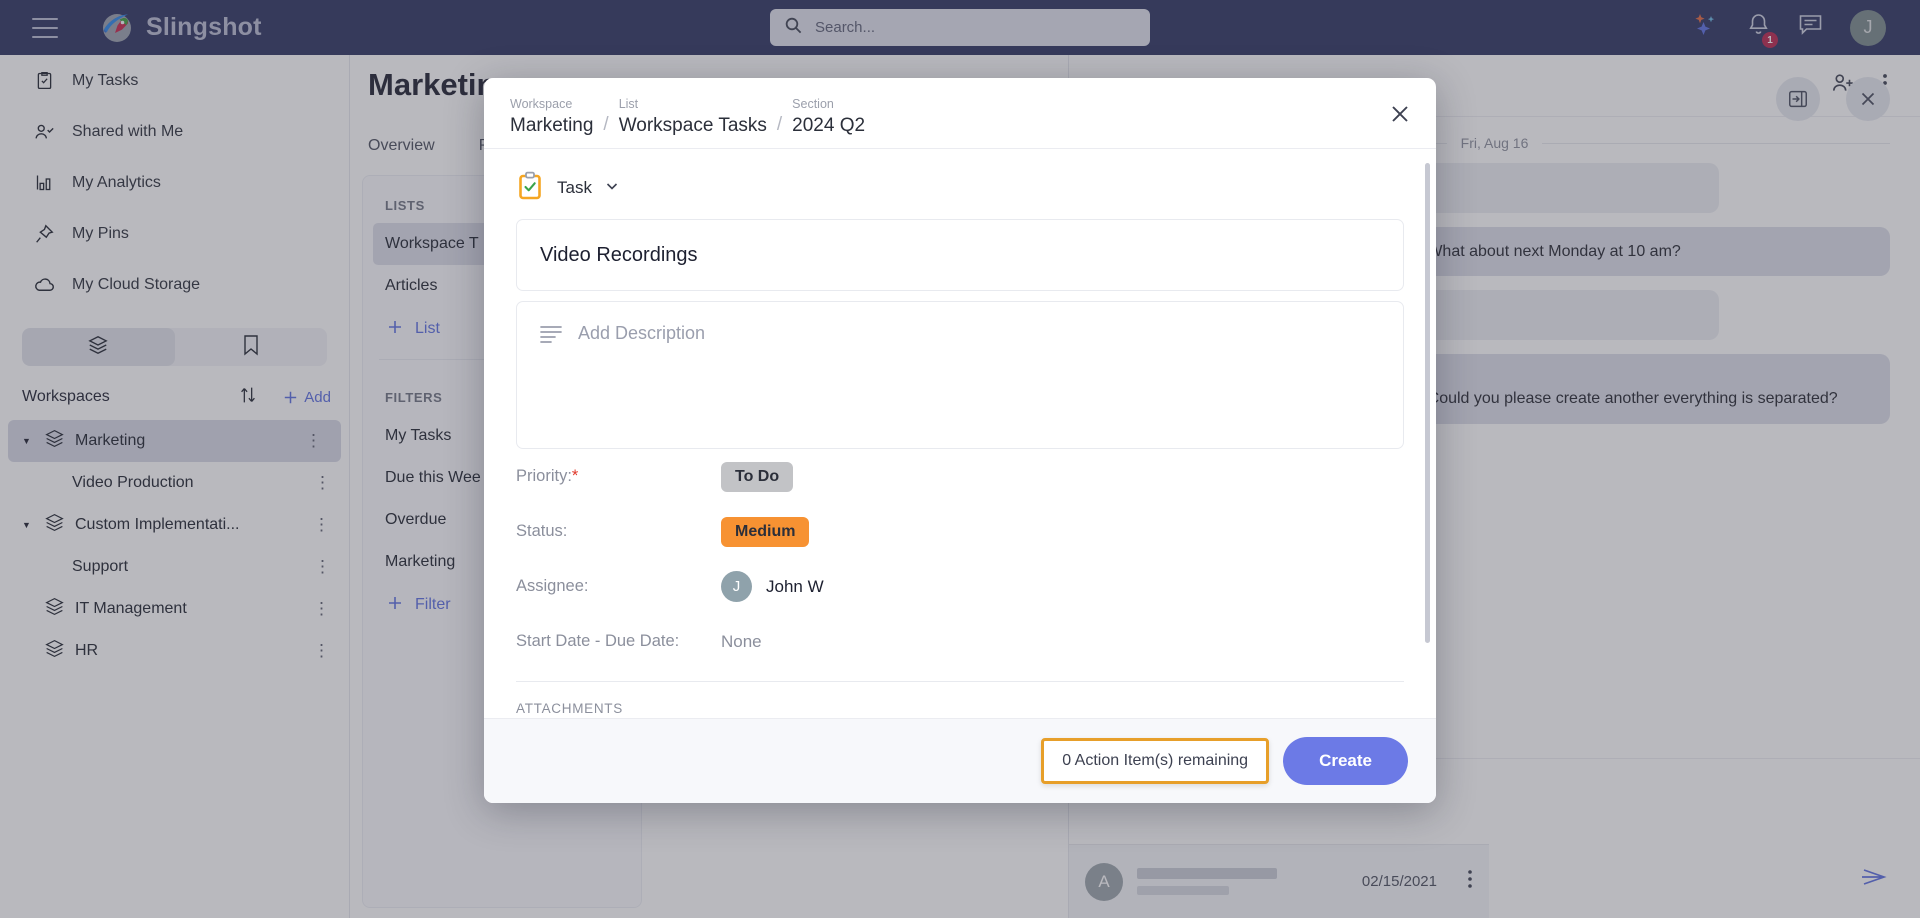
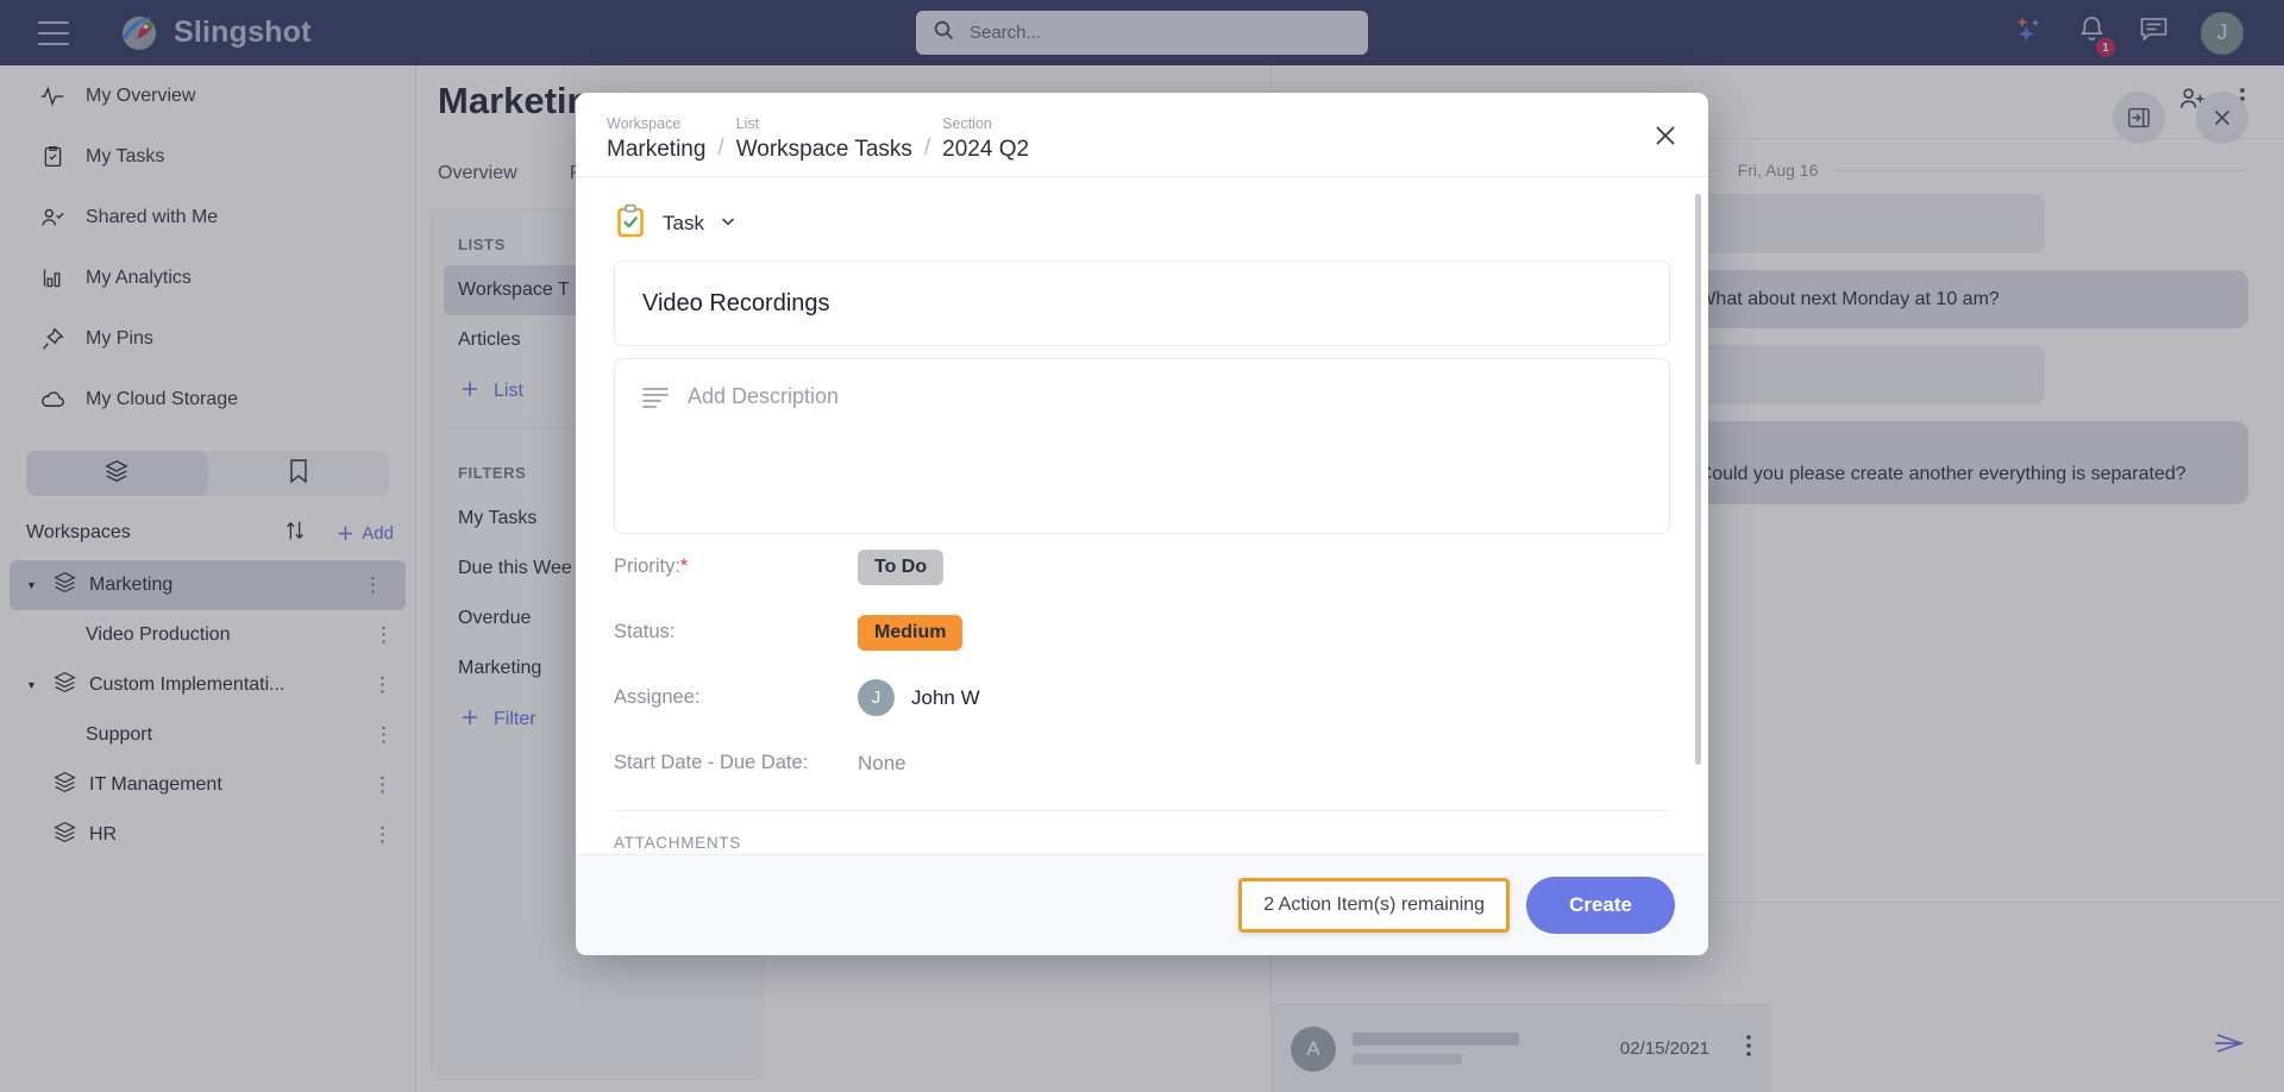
  Marketi
  Overview
  LISTS
  Workspace T
  Articles
  List
  FILTERS
  My Tasks
  Due this Wee
  Overdue
  Marketing
  Filter
  Fri, Aug 16
  ould you please create another everything is separated?
  A
  02/15/2021
+ My Overview
  My Tasks
  Shared with Me
  My Analytics
  My Pins
  My Cloud Storage
  Workspaces
  Add
  ▼
  Marketing
  ⋮
  Video Production
  ⋮
  ▼
  Custom Implementati...
  ⋮
  Support
  ⋮
  IT Management
  ⋮
  HR
  ⋮
  Workspace
  Marketing
  /
  List
  Workspace Tasks
  /
  Section
  2024 Q2
  Task
  Video Recordings
  Add Description
  Priority:*
  To Do
  Status:
  Medium
  Assignee:
  J
  John W
  Start Date - Due Date:
  None
  ATTACHMENTS
- 0 Action Item(s) remaining
+ 2 Action Item(s) remaining
  Create
  Slingshot
  Search...
  1
  J
